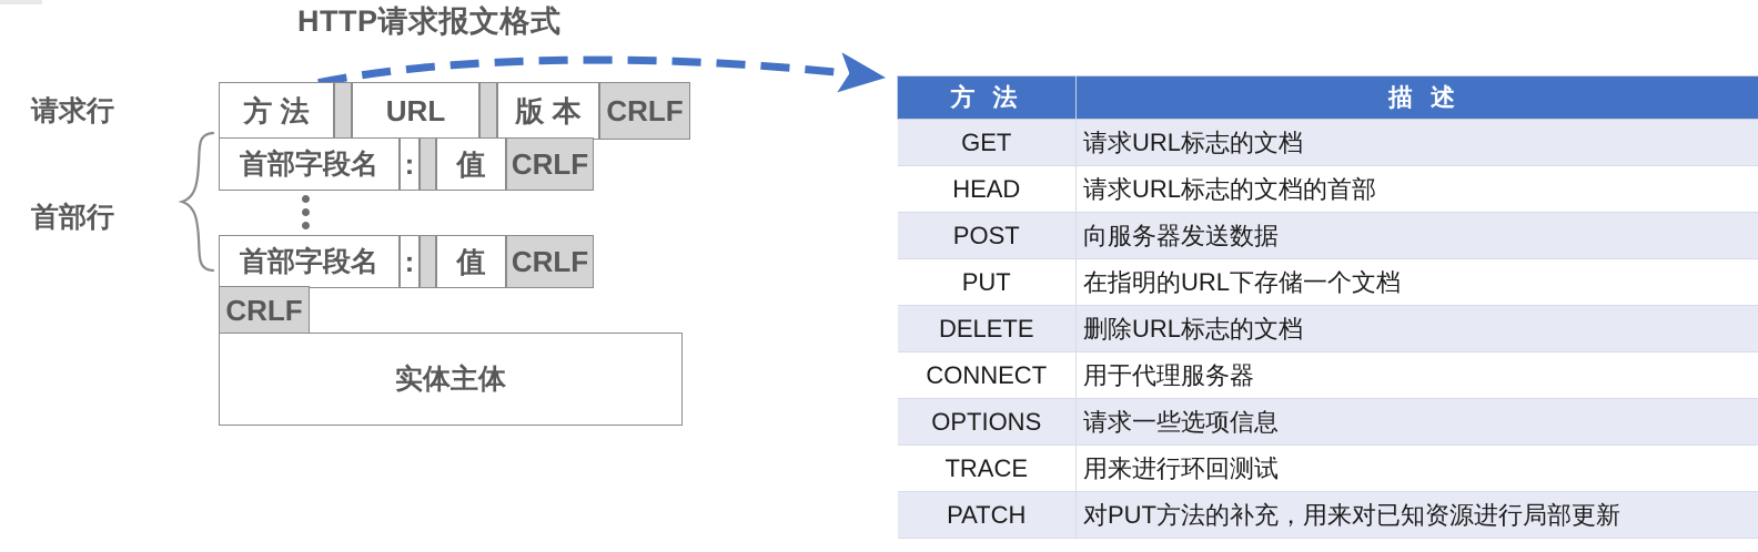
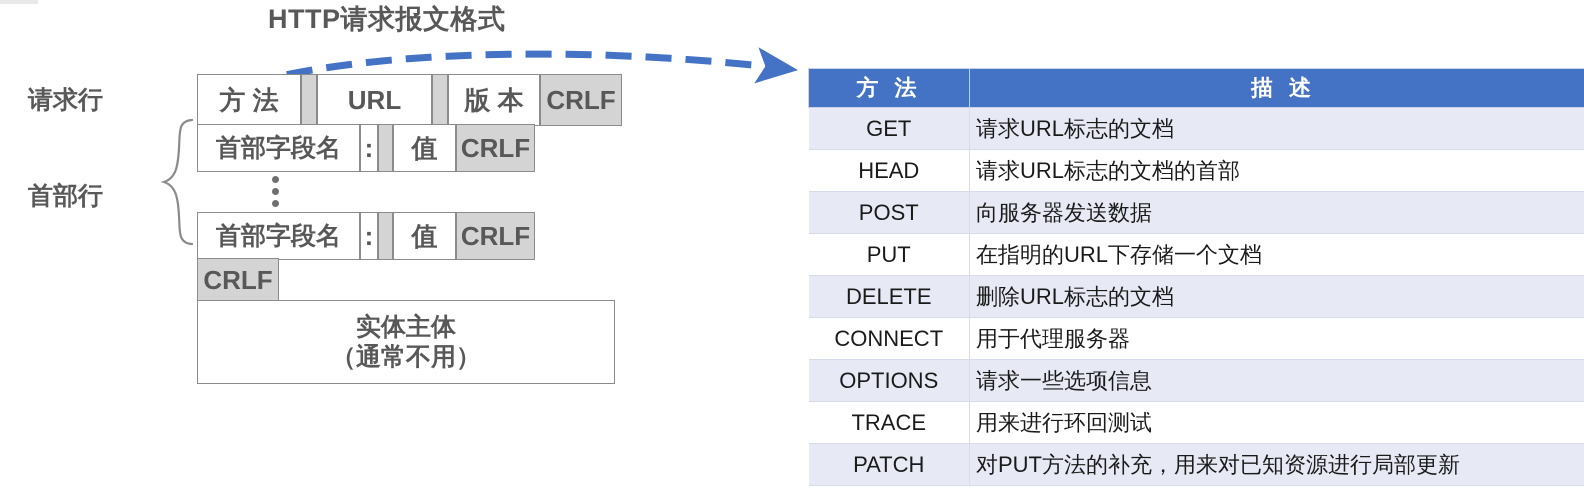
  HTTP请求报文格式
  请求行
  首部行
  方 法
  URL
  版 本
  CRLF
  首部字段名
  :
  值
  CRLF
  首部字段名
  :
  值
  CRLF
  CRLF
  实体主体
+ （通常不用）
  方 法	描 述
  GET	请求URL标志的文档
  HEAD	请求URL标志的文档的首部
  POST	向服务器发送数据
  PUT	在指明的URL下存储一个文档
  DELETE	删除URL标志的文档
  CONNECT	用于代理服务器
  OPTIONS	请求一些选项信息
  TRACE	用来进行环回测试
  PATCH	对PUT方法的补充，用来对已知资源进行局部更新
